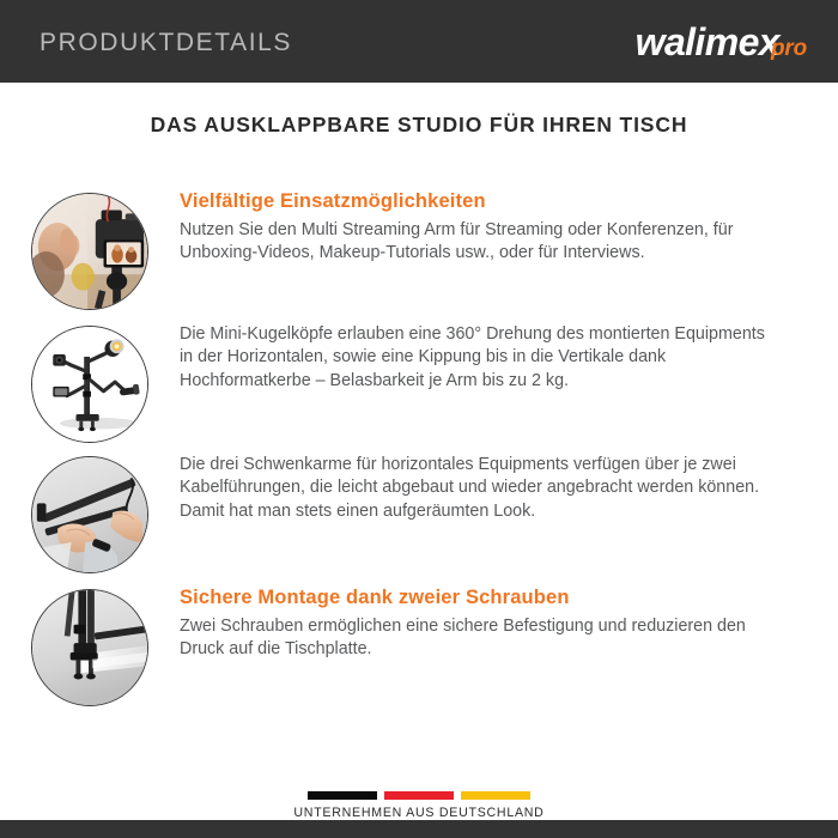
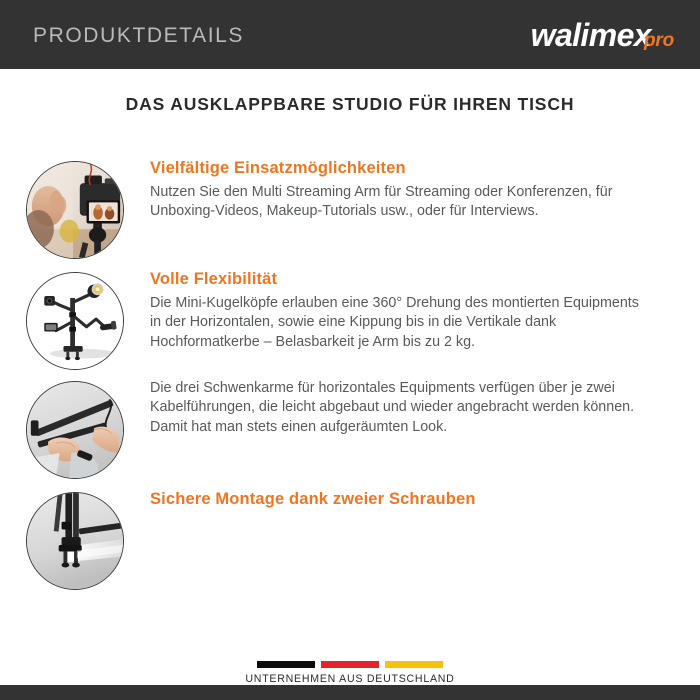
  PRODUKTDETAILS
  walimex
  pro
  DAS AUSKLAPPBARE STUDIO FÜR IHREN TISCH
  Vielfältige Einsatzmöglichkeiten
  Nutzen Sie den Multi Streaming Arm für Streaming oder Konferenzen, für Unboxing-Videos, Makeup-Tutorials usw., oder für Interviews.
+ Volle Flexibilität
  Die Mini-Kugelköpfe erlauben eine 360° Drehung des montierten Equipments in der Horizontalen, sowie eine Kippung bis in die Vertikale dank Hochformatkerbe – Belasbarkeit je Arm bis zu 2 kg.
  Die drei Schwenkarme für horizontales Equipments verfügen über je zwei Kabelführungen, die leicht abgebaut und wieder angebracht werden können. Damit hat man stets einen aufgeräumten Look.
  Sichere Montage dank zweier Schrauben
- Zwei Schrauben ermöglichen eine sichere Befestigung und reduzieren den Druck auf die Tischplatte.
  UNTERNEHMEN AUS DEUTSCHLAND
